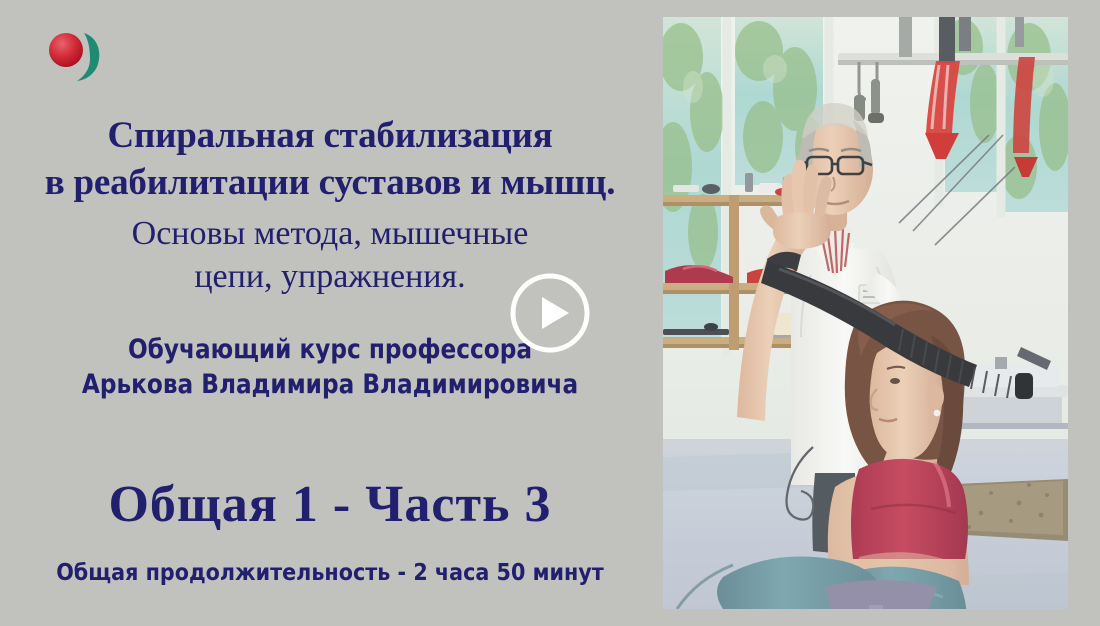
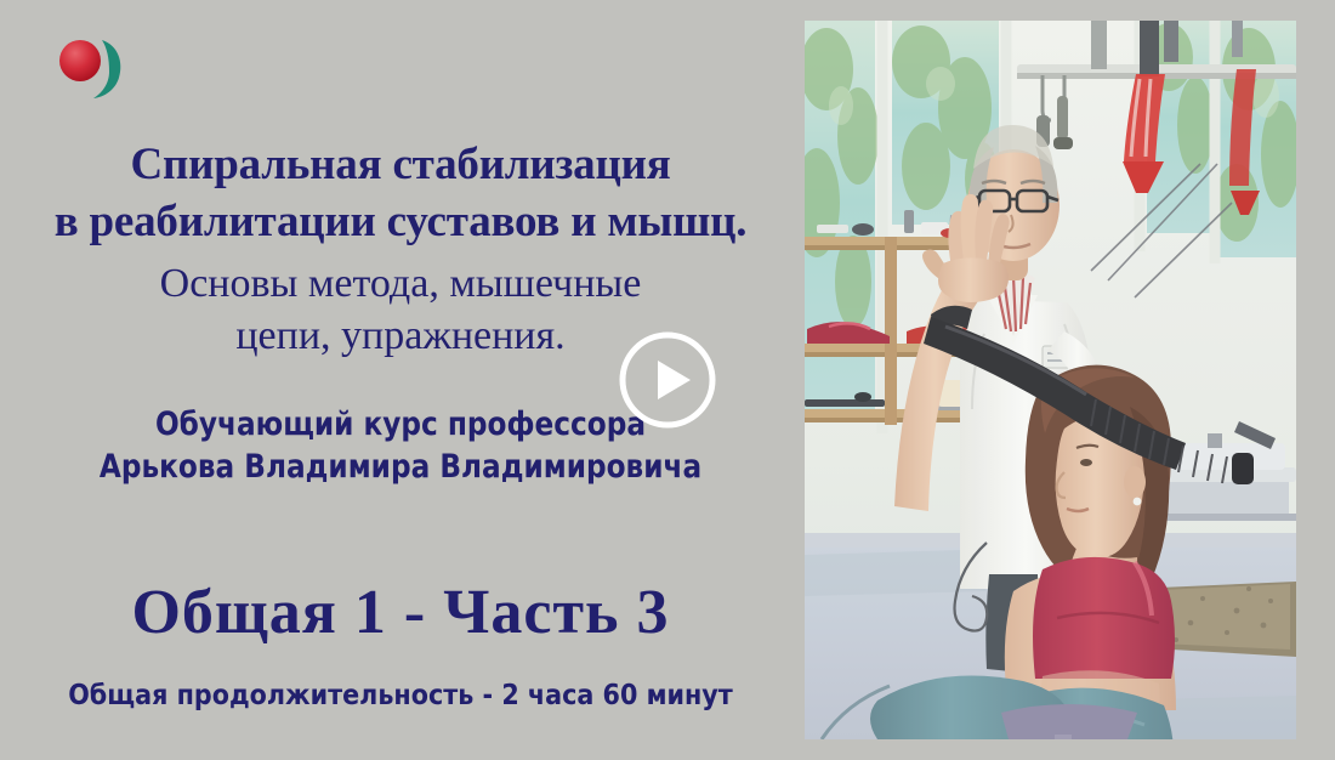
  Спиральная стабилизация
  в реабилитации суставов и мышц.
  Основы метода, мышечные
  цепи, упражнения.
  Обучающий курс профессора
  Арькова Владимира Владимировича
  Общая 1 - Часть 3
- Общая продолжительность - 2 часа 50 минут
+ Общая продолжительность - 2 часа 60 минут
